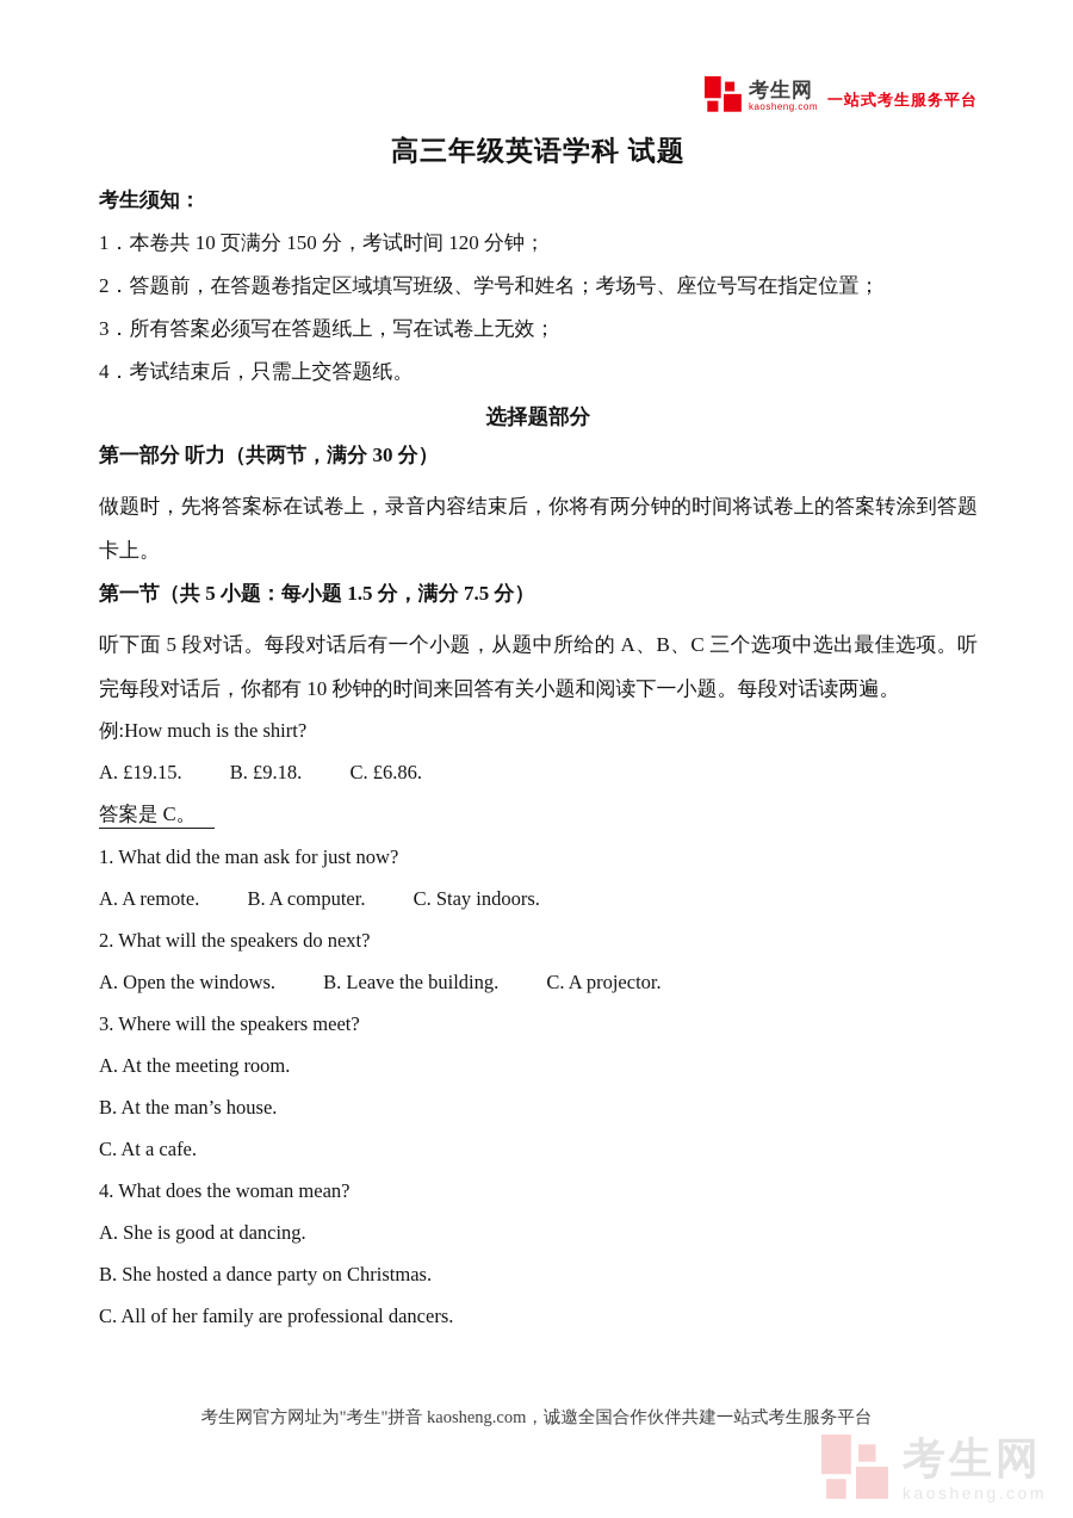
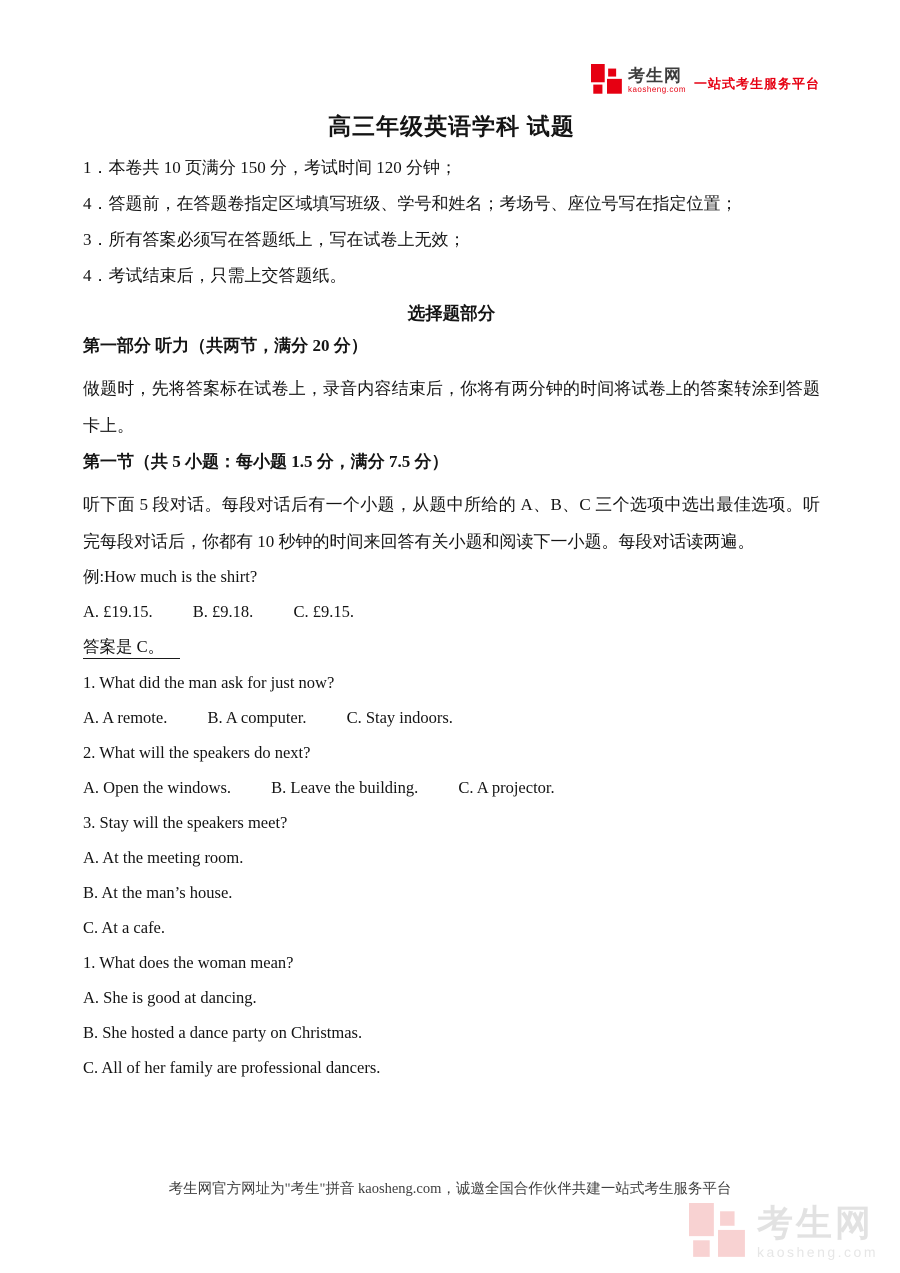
  考生网
  kaosheng.com
  一站式考生服务平台
  高三年级英语学科 试题
- 考生须知：
  1．本卷共 10 页满分 150 分，考试时间 120 分钟；
- 2．答题前，在答题卷指定区域填写班级、学号和姓名；考场号、座位号写在指定位置；
+ 4．答题前，在答题卷指定区域填写班级、学号和姓名；考场号、座位号写在指定位置；
  3．所有答案必须写在答题纸上，写在试卷上无效；
  4．考试结束后，只需上交答题纸。
  选择题部分
- 第一部分 听力（共两节，满分 30 分）
+ 第一部分 听力（共两节，满分 20 分）
  做题时，先将答案标在试卷上，录音内容结束后，你将有两分钟的时间将试卷上的答案转涂到答题卡上。
  第一节（共 5 小题：每小题 1.5 分，满分 7.5 分）
  听下面 5 段对话。每段对话后有一个小题，从题中所给的 A、B、C 三个选项中选出最佳选项。听完每段对话后，你都有 10 秒钟的时间来回答有关小题和阅读下一小题。每段对话读两遍。
  例:How much is the shirt?
- A. £19.15. B. £9.18. C. £6.86.
+ A. £19.15. B. £9.18. C. £9.15.
  答案是 C。
  1. What did the man ask for just now?
  A. A remote. B. A computer. C. Stay indoors.
  2. What will the speakers do next?
  A. Open the windows. B. Leave the building. C. A projector.
- 3. Where will the speakers meet?
+ 3. Stay will the speakers meet?
  A. At the meeting room.
  B. At the man’s house.
  C. At a cafe.
- 4. What does the woman mean?
+ 1. What does the woman mean?
  A. She is good at dancing.
  B. She hosted a dance party on Christmas.
  C. All of her family are professional dancers.
  考生网官方网址为"考生"拼音 kaosheng.com，诚邀全国合作伙伴共建一站式考生服务平台
  考生网
  kaosheng.com
